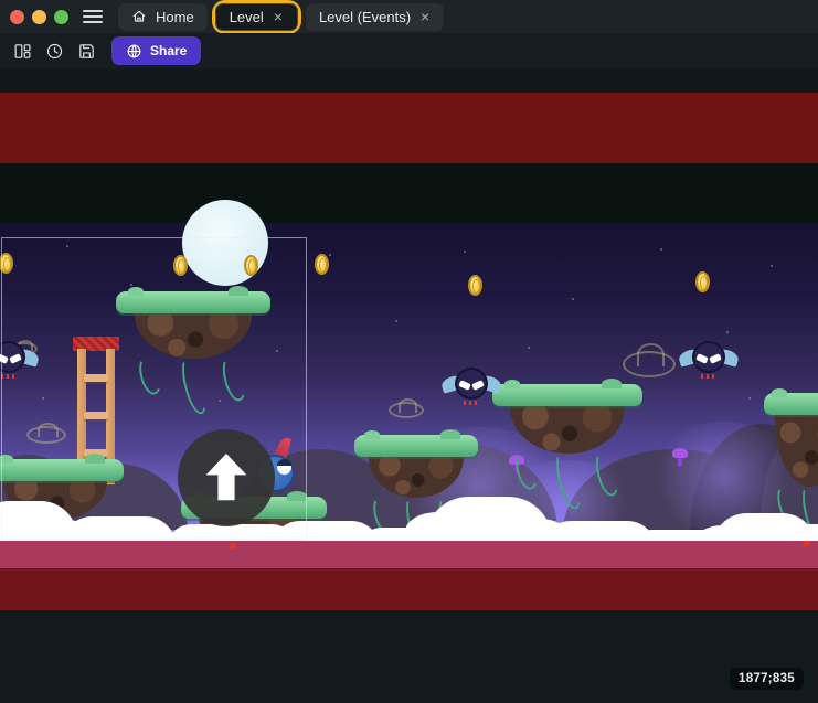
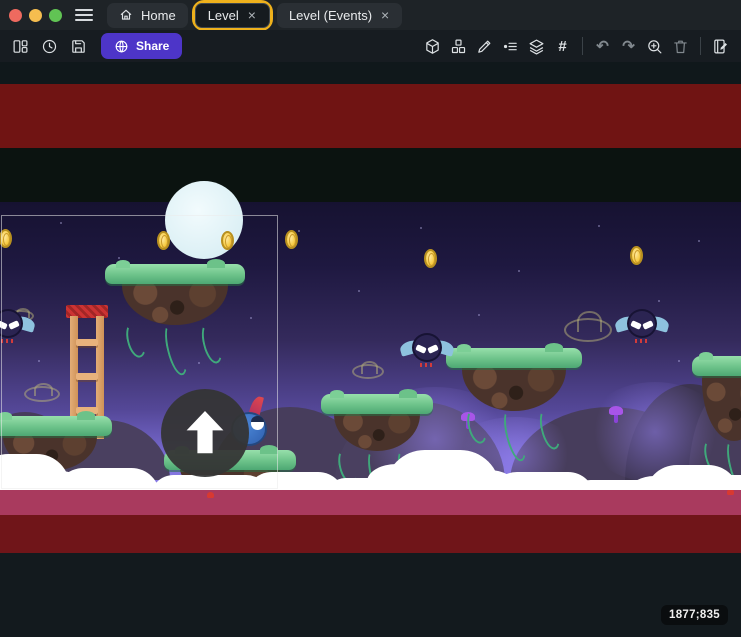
  Home
  Level
  ×
  Level (Events)
  ×
  Share
+ #
+ ↶
+ ↷
  1877;835
